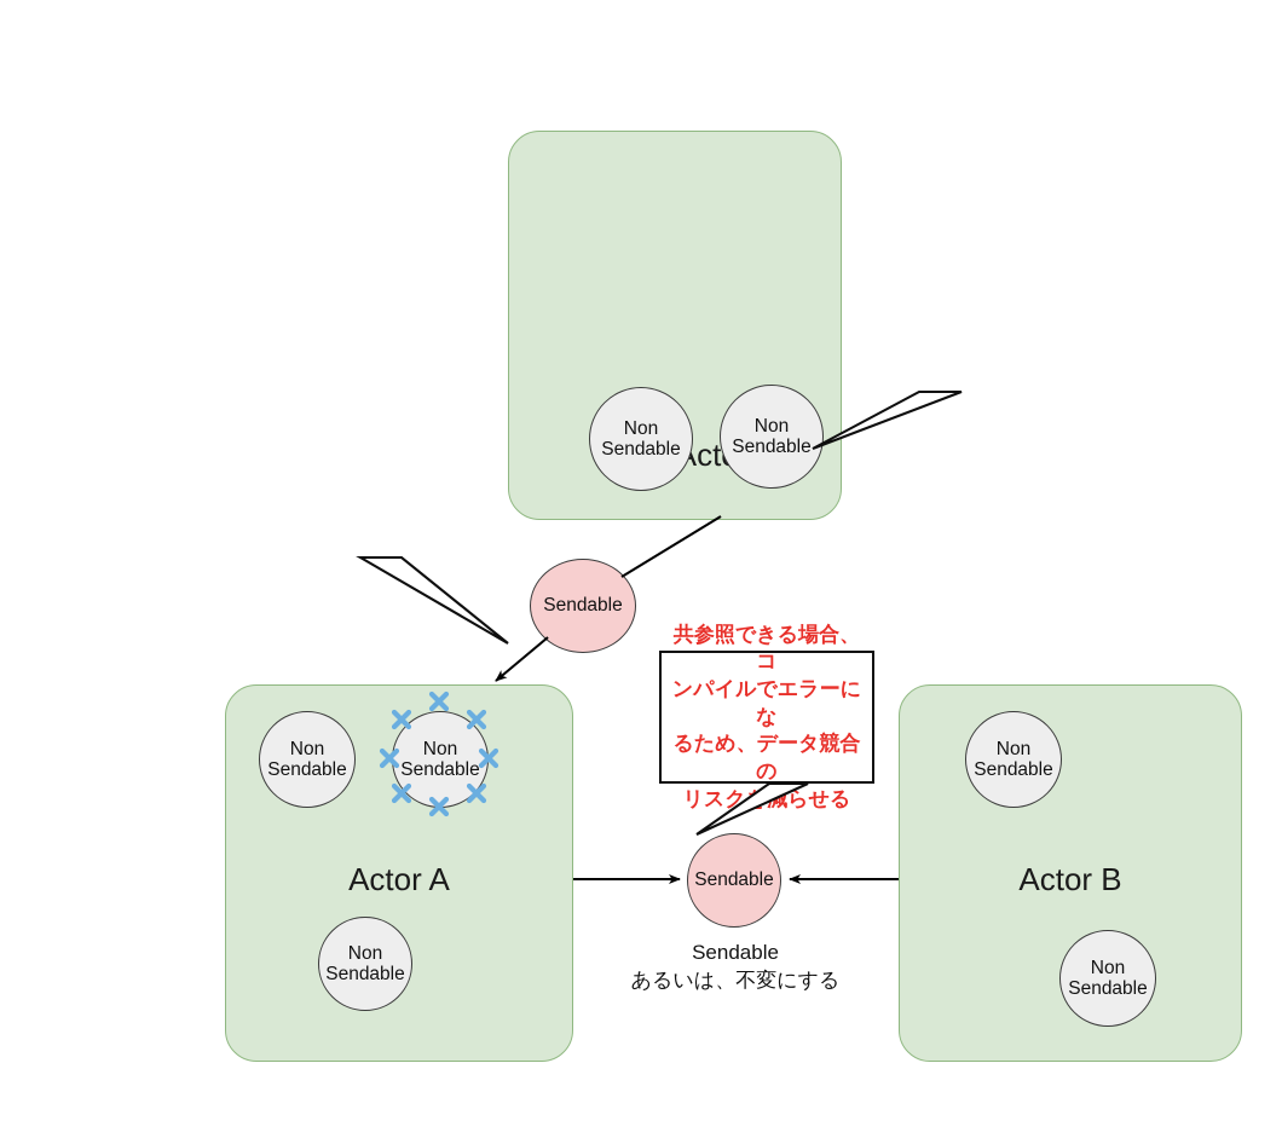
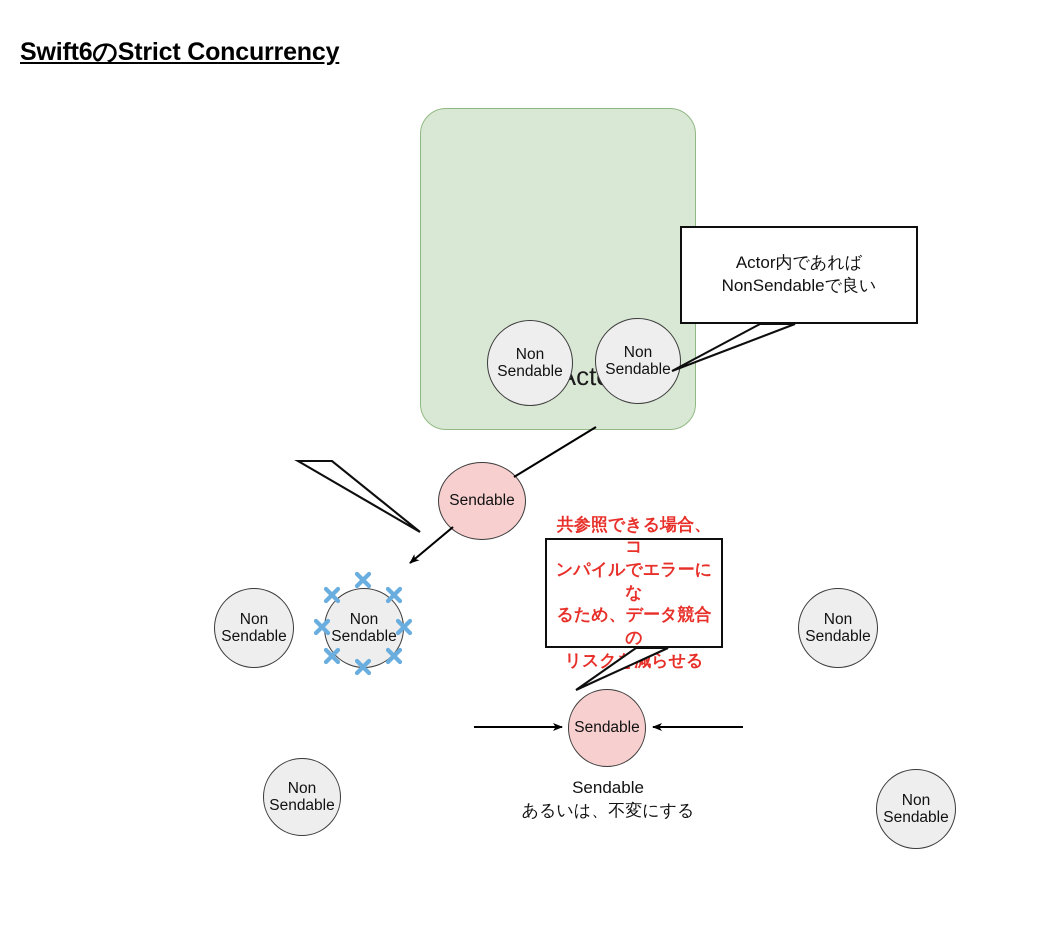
+ Swift6のStrict Concurrency
  Non
  Sendable
  Non
  Sendable
- Actor A
  Non
  Sendable
  Non
  Sendable
  Non
  Sendable
- Actor B
  Non
  Sendable
  Non
  Sendable
  Sendable
  Sendable
  Sendable
  あるいは、不変にする
+ Actor内であれば
+ NonSendableで良い
  共参照できる場合、コ
  ンパイルでエラーにな
  るため、データ競合の
  リスクらせる
